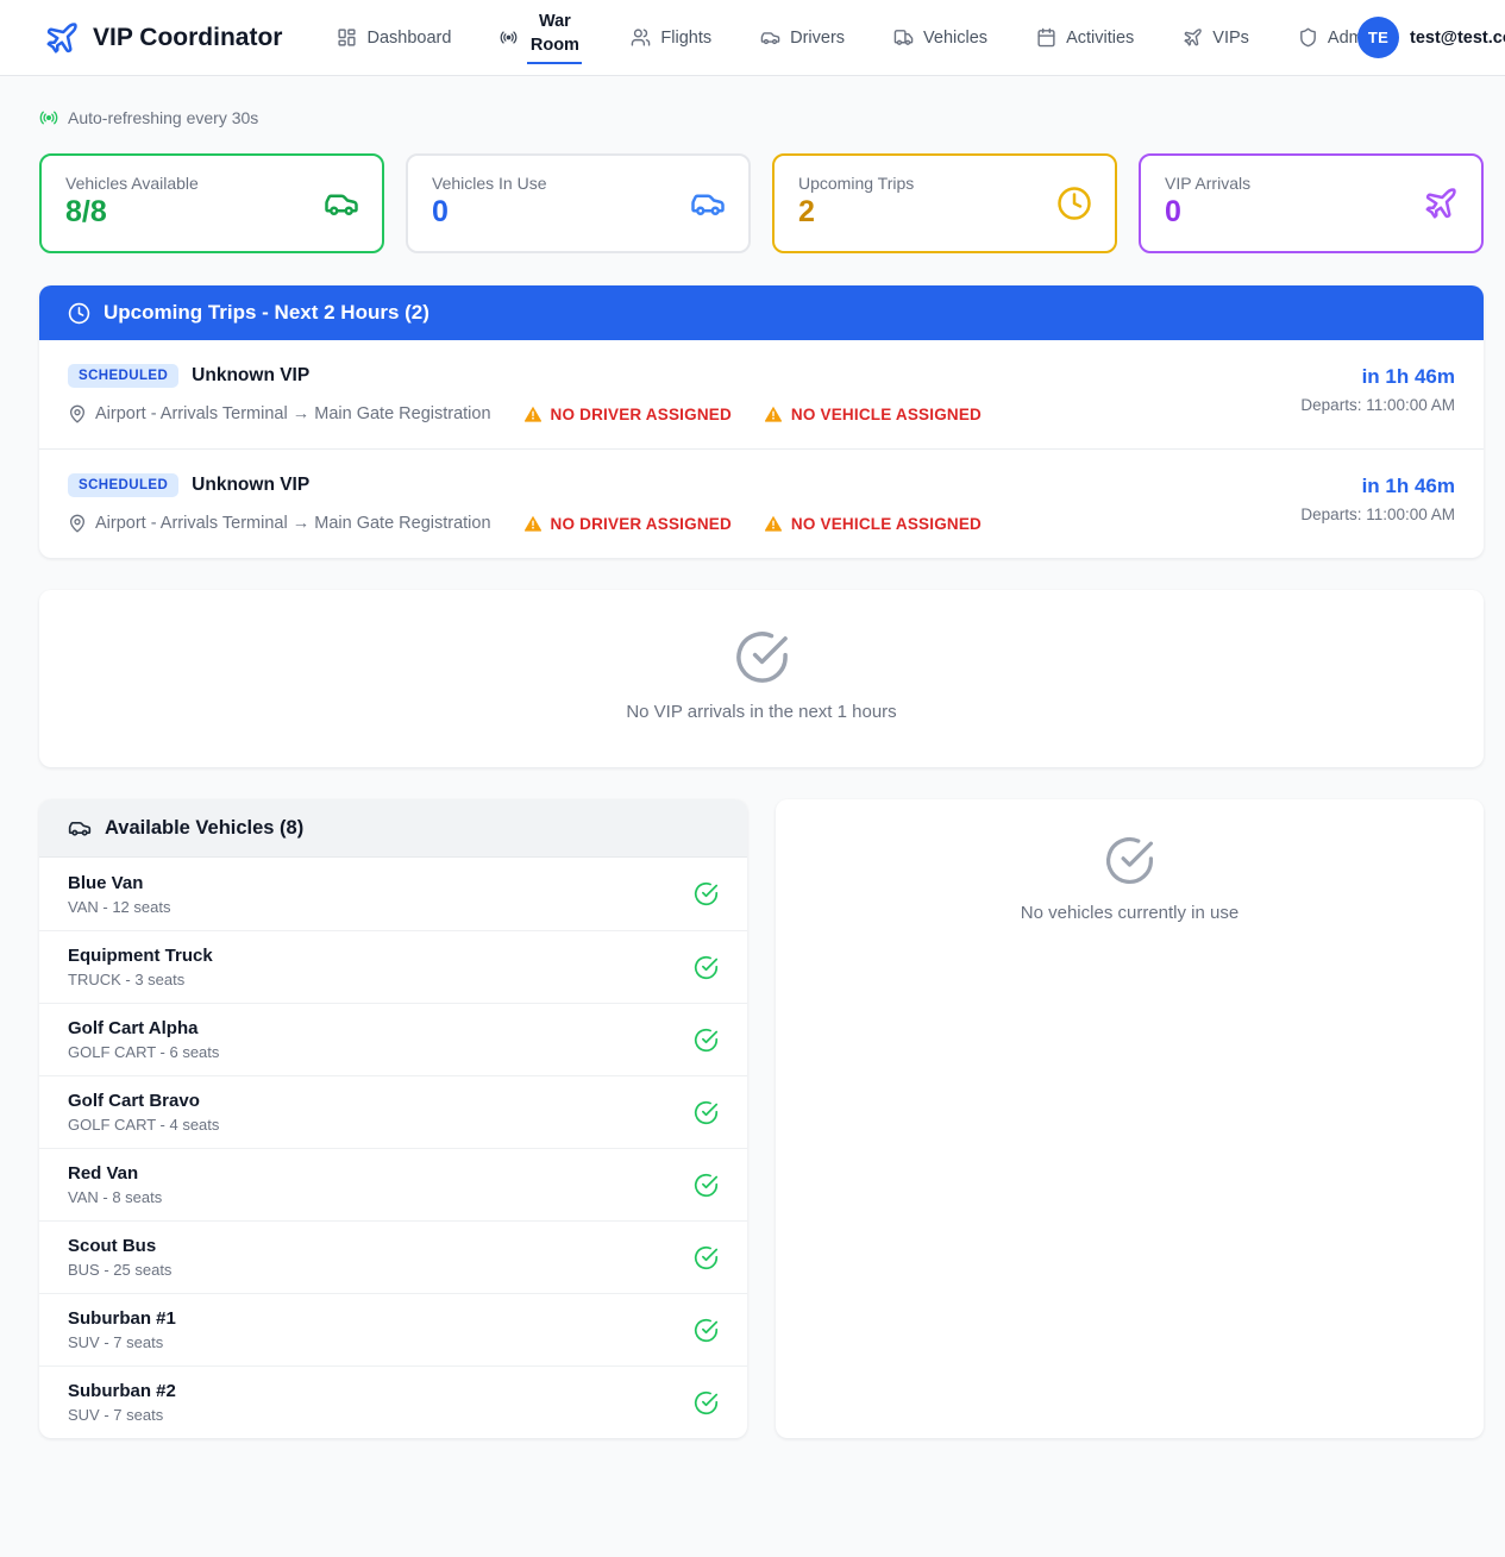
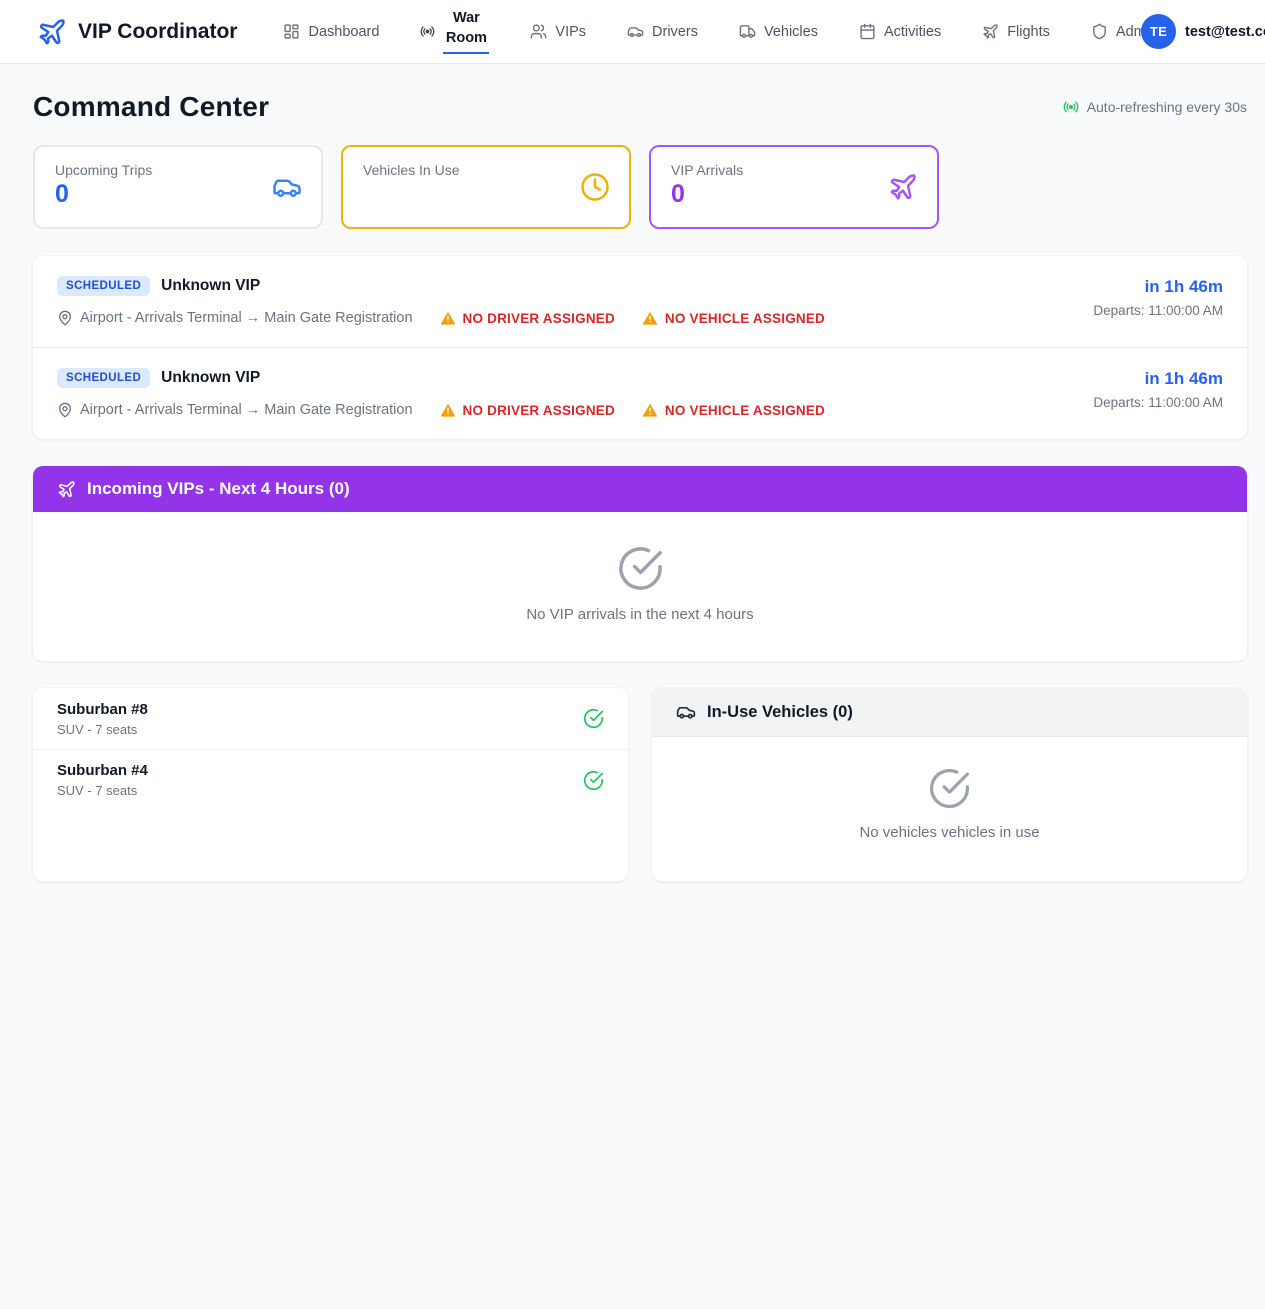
  VIP Coordinator
  Dashboard
  War Room
- Flights
+ VIPs
  Drivers
  Vehicles
  Activities
- VIPs
+ Flights
  TE
  test@test.c
+ Command Center
  Auto-refreshing every 30s
- Vehicles Available
- 8/8
- Vehicles In Use
+ Upcoming Trips
  0
- Upcoming Trips
+ Vehicles In Use
- 2
  VIP Arrivals
  0
- Upcoming Trips - Next 2 Hours (2)
  SCHEDULED
  Unknown VIP
  Airport - Arrivals Terminal → Main Gate Registration
  NO DRIVER ASSIGNED
  NO VEHICLE ASSIGNED
  in 1h 46m
  Departs: 11:00:00 AM
  SCHEDULED
  Unknown VIP
  Airport - Arrivals Terminal → Main Gate Registration
  NO DRIVER ASSIGNED
  NO VEHICLE ASSIGNED
  in 1h 46m
  Departs: 11:00:00 AM
+ Incoming VIPs - Next 4 Hours (0)
- No VIP arrivals in the next 1 hours
+ No VIP arrivals in the next 4 hours
- Available Vehicles (8)
- Blue Van
- VAN - 12 seats
- Equipment Truck
- TRUCK - 3 seats
- Golf Cart Alpha
- GOLF CART - 6 seats
- Golf Cart Bravo
- GOLF CART - 4 seats
- Red Van
- VAN - 8 seats
- Scout Bus
- BUS - 25 seats
- Suburban #1
+ Suburban #8
  SUV - 7 seats
- Suburban #2
+ Suburban #4
  SUV - 7 seats
+ In-Use Vehicles (0)
- No vehicles currently in use
+ No vehicles vehicles in use
